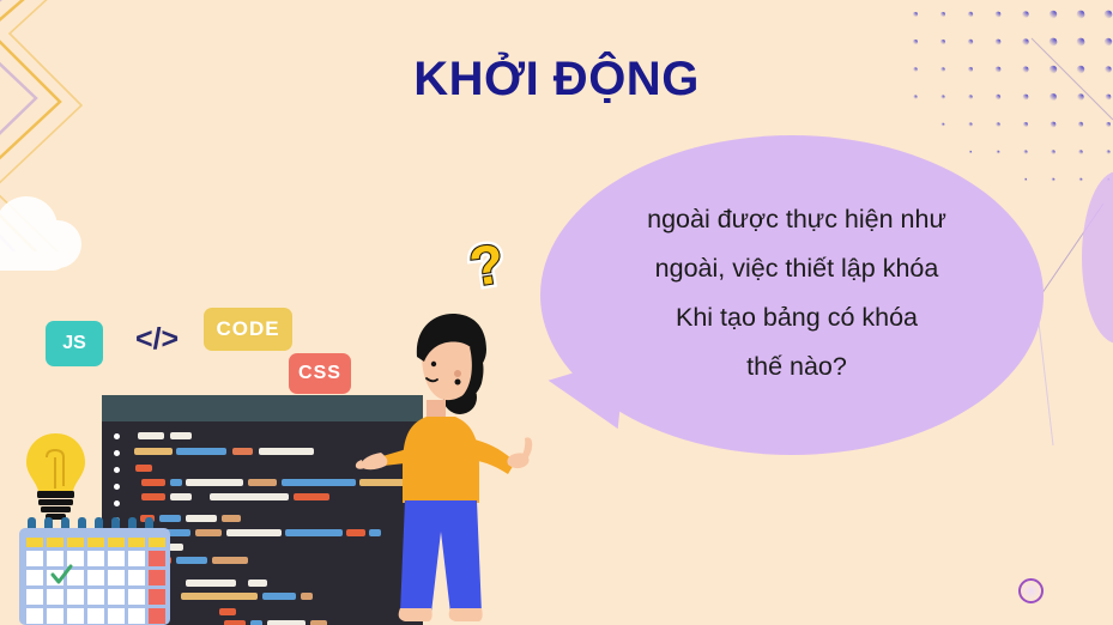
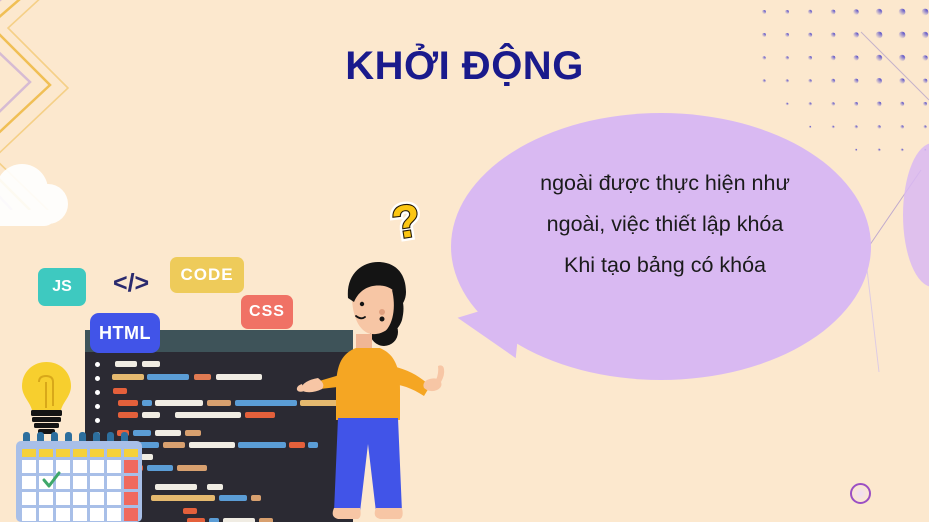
  KHỞI ĐỘNG
  ngoài được thực hiện như
  ngoài, việc thiết lập khóa
  Khi tạo bảng có khóa
- thế nào?
  JS
  </>
  CODE
  CSS
+ HTML
